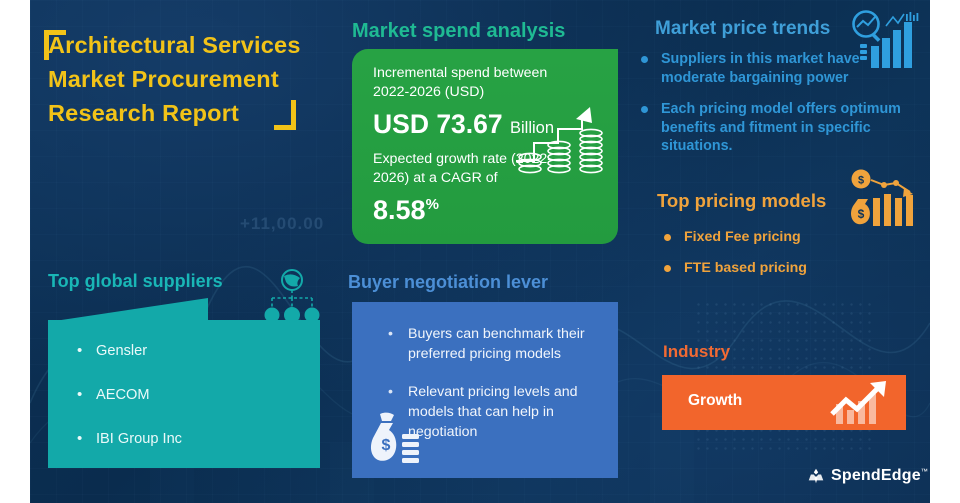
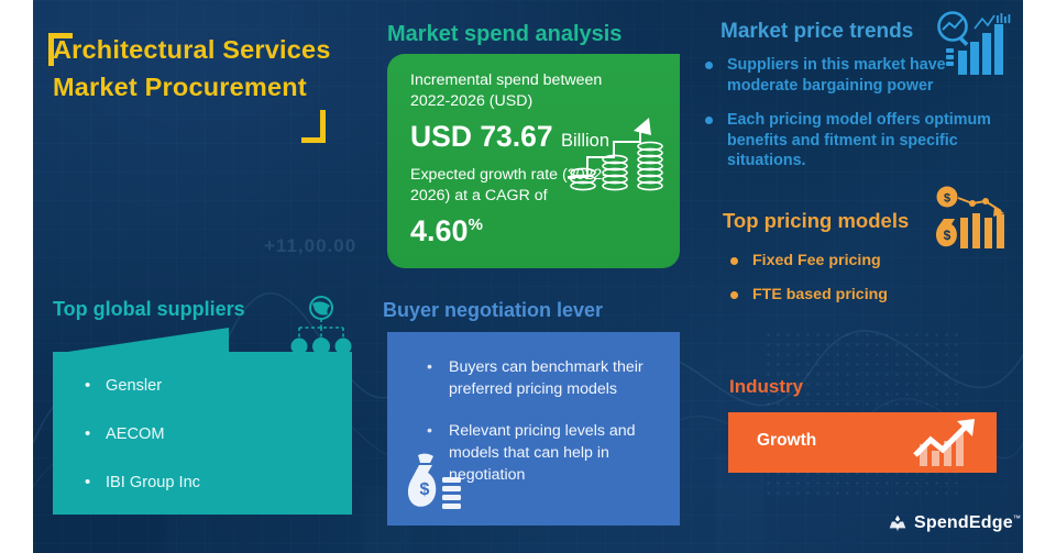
  +11,00.00
  Architectural Services
  Market Procurement
- Research Report
  Market spend analysis
  Incremental spend between 2022-2026 (USD)
  USD 73.67 Billion
  Expected growth rate (222026) at a CAGR of
- 8.58%
+ 4.60%
  Market price trends
  Suppliers in this market have moderate bargaining power
  Each pricing model offers optimum benefits and fitment in specific situations.
  Top pricing models
  Fixed Fee pricing
  FTE based pricing
  $
  $
  Top global suppliers
  Gensler
  AECOM
  IBI Group Inc
  Buyer negotiation lever
  Buyers can benchmark their preferred pricing models
  Relevant pricing levels and models that can help in negotiation
  $
  Industry
  Growth
  SpendEdge
